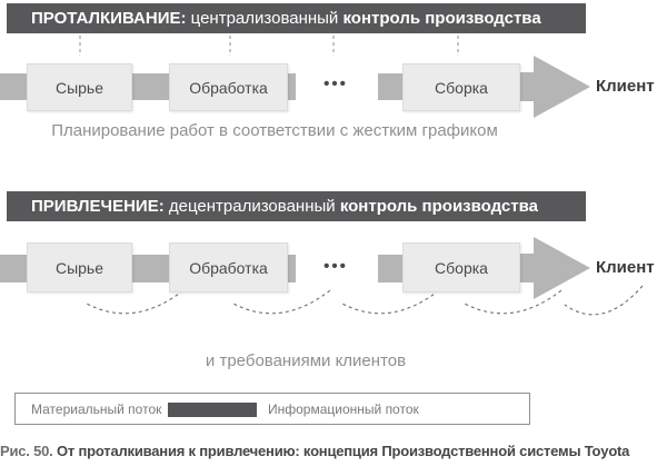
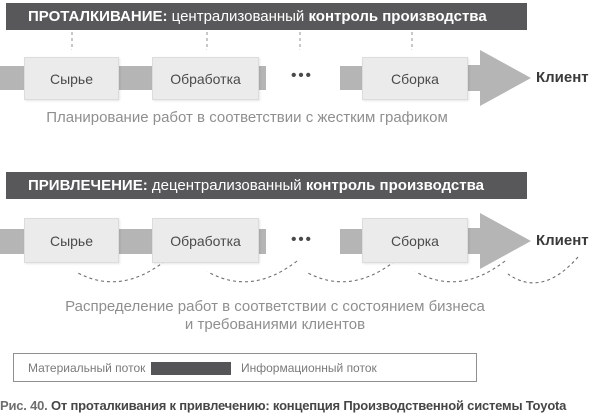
  ПРОТАЛКИВАНИЕ: централизованный контроль производства
  Сырье
  Обработка
  Сборка
  •••
  Клиент
  Планирование работ в соответствии с жестким графиком
  ПРИВЛЕЧЕНИЕ: децентрализованный контроль производства
  Сырье
  Обработка
  Сборка
  •••
  Клиент
+ Распределение работ в соответствии с состоянием бизнеса
  и требованиями клиентов
  Материальный поток
  Информационный поток
- Рис. 50. От проталкивания к привлечению: концепция Производственной системы Toyota
+ Рис. 40. От проталкивания к привлечению: концепция Производственной системы Toyota
